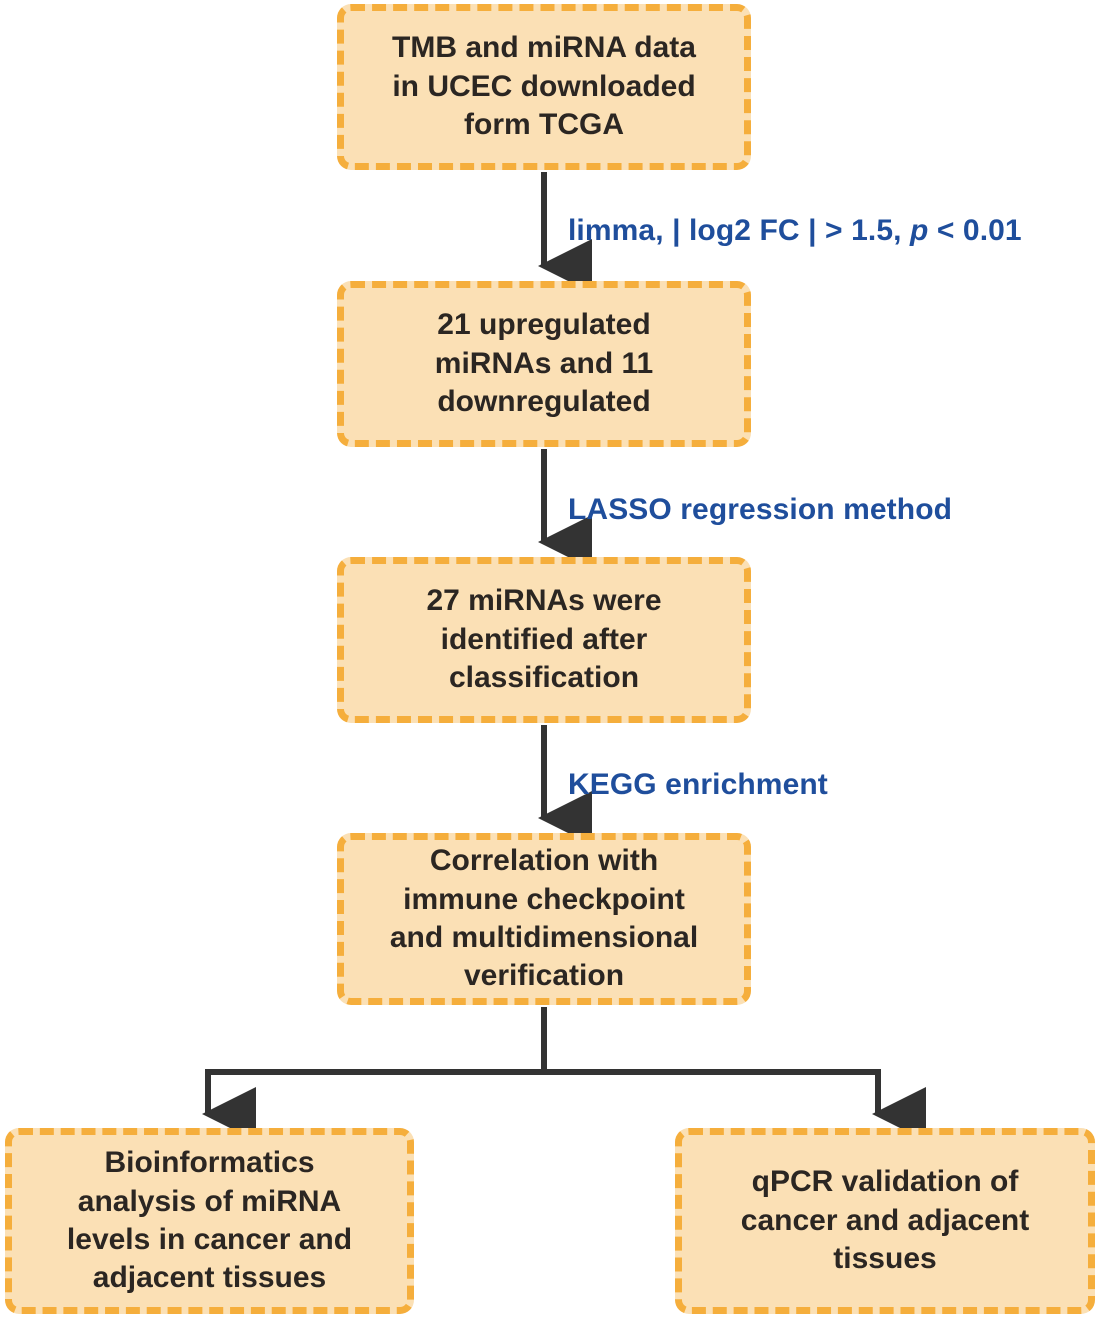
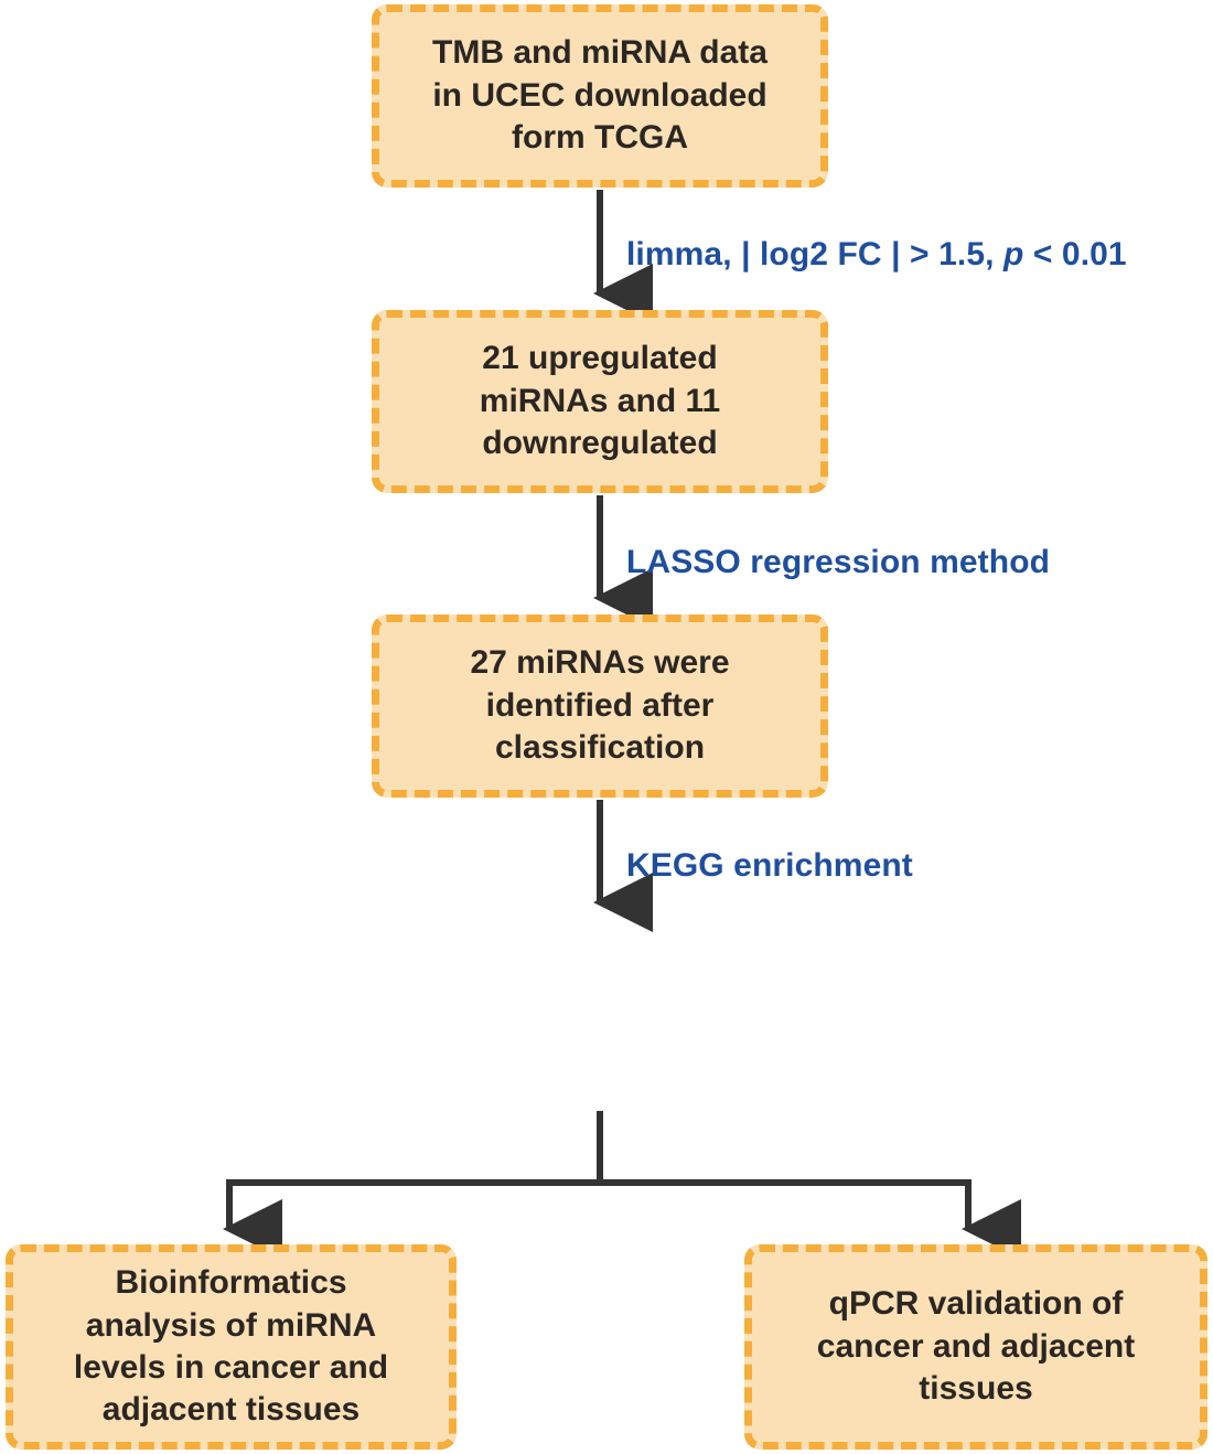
  TMB and miRNA data
  in UCEC downloaded
  form TCGA
  limma, | log2 FC | > 1.5, p < 0.01
  21 upregulated
  miRNAs and 11
  downregulated
  LASSO regression method
  27 miRNAs were
  identified after
  classification
  KEGG enrichment
- Correlation with
- immune checkpoint
- and multidimensional
- verification
  Bioinformatics
  analysis of miRNA
  levels in cancer and
  adjacent tissues
  qPCR validation of
  cancer and adjacent
  tissues
